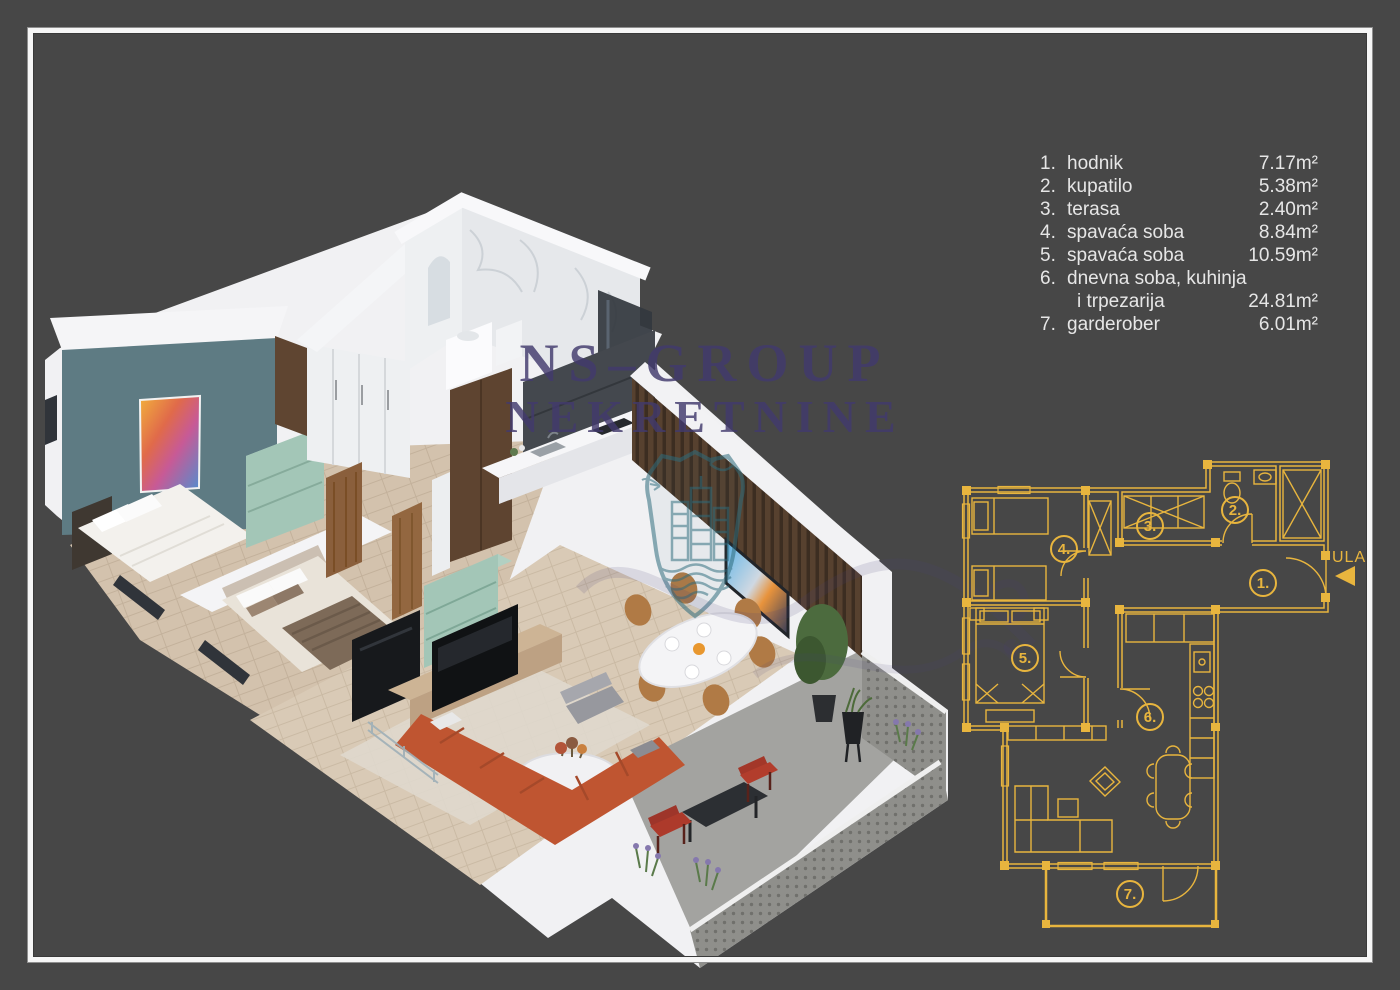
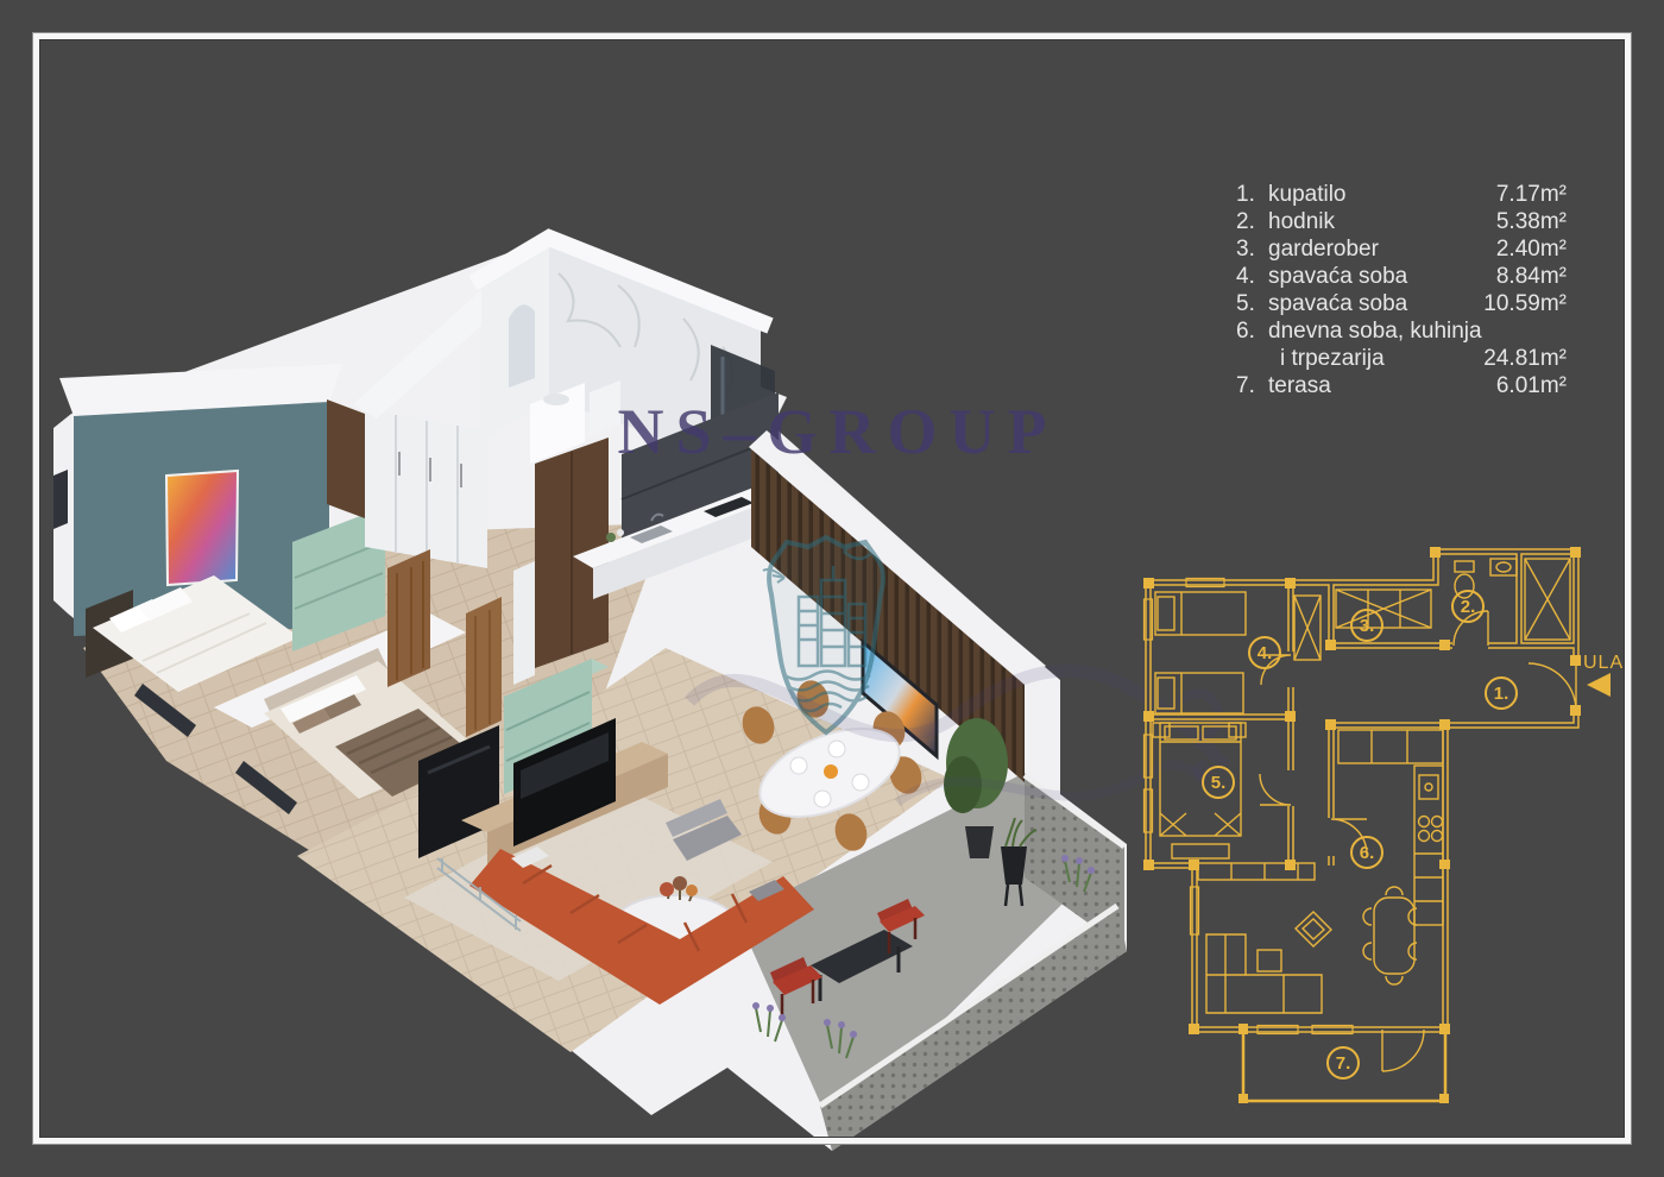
  NS–GROUP
- NEKRETNINE
  1.
- hodnik
+ kupatilo
  7.17m²
  2.
- kupatilo
+ hodnik
  5.38m²
  3.
- terasa
+ garderober
  2.40m²
  4.
  spavaća soba
  8.84m²
  5.
  spavaća soba
  10.59m²
  6.
  dnevna soba, kuhinja
  i trpezarija
  24.81m²
  7.
- garderober
+ terasa
  6.01m²
  1.
  2.
  3.
  4.
  5.
  6.
  7.
  ULA
